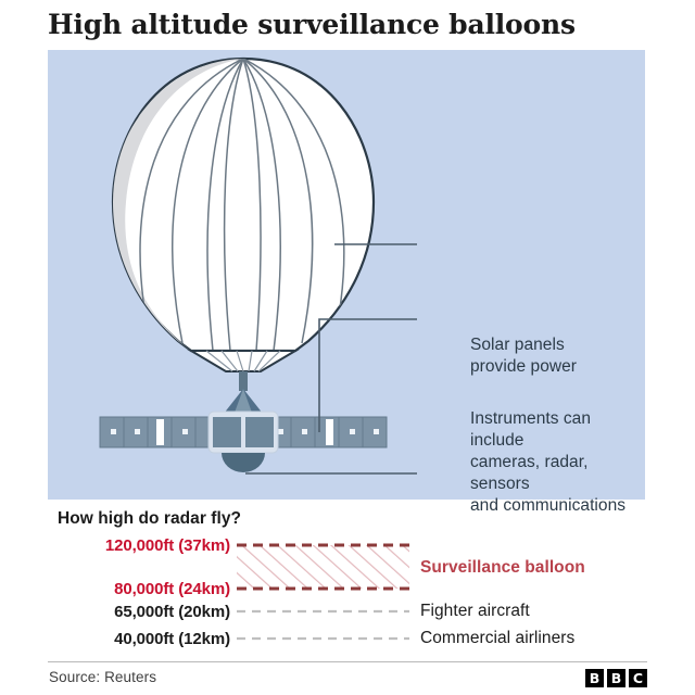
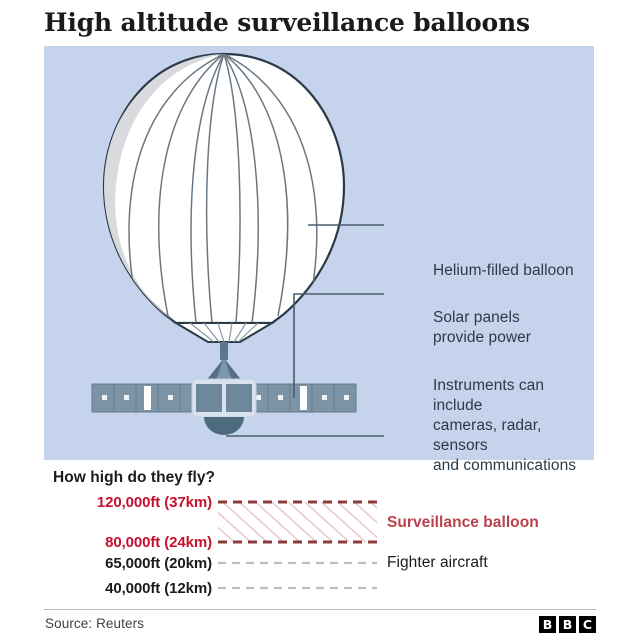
  High altitude surveillance balloons
+ Helium-filled balloon
  Solar panels
  provide power
  Instruments can include
  cameras, radar, sensors
  and communications
- How high do radar fly?
+ How high do they fly?
  120,000ft (37km)
  80,000ft (24km)
  65,000ft (20km)
  40,000ft (12km)
  Surveillance balloon
  Fighter aircraft
- Commercial airliners
  Source: Reuters
  B
  B
  C
